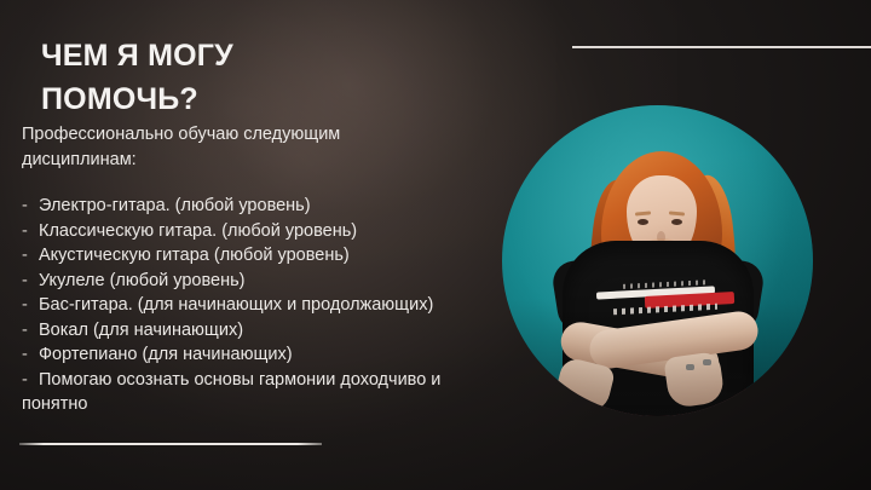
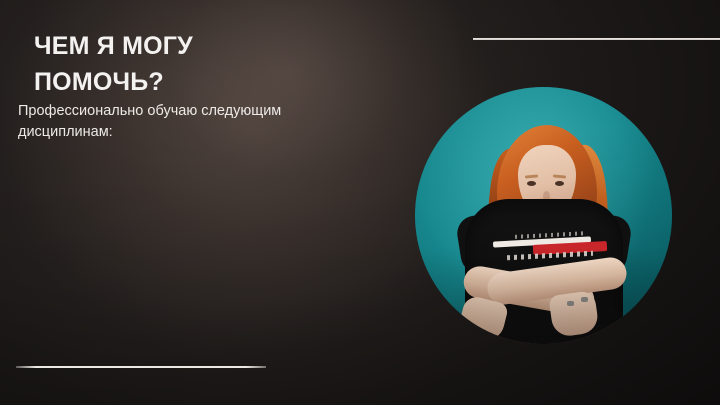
  ЧЕМ Я МОГУ
  ПОМОЧЬ?
  Профессионально обучаю следующим дисциплинам:
- - Электро-гитара. (любой уровень)
- - Классическую гитара. (любой уровень)
- - Акустическую гитара (любой уровень)
- - Укулеле (любой уровень)
- - Бас-гитара. (для начинающих и продолжающих)
- - Вокал (для начинающих)
- - Фортепиано (для начинающих)
- - Помогаю осознать основы гармонии доходчиво и понятно
